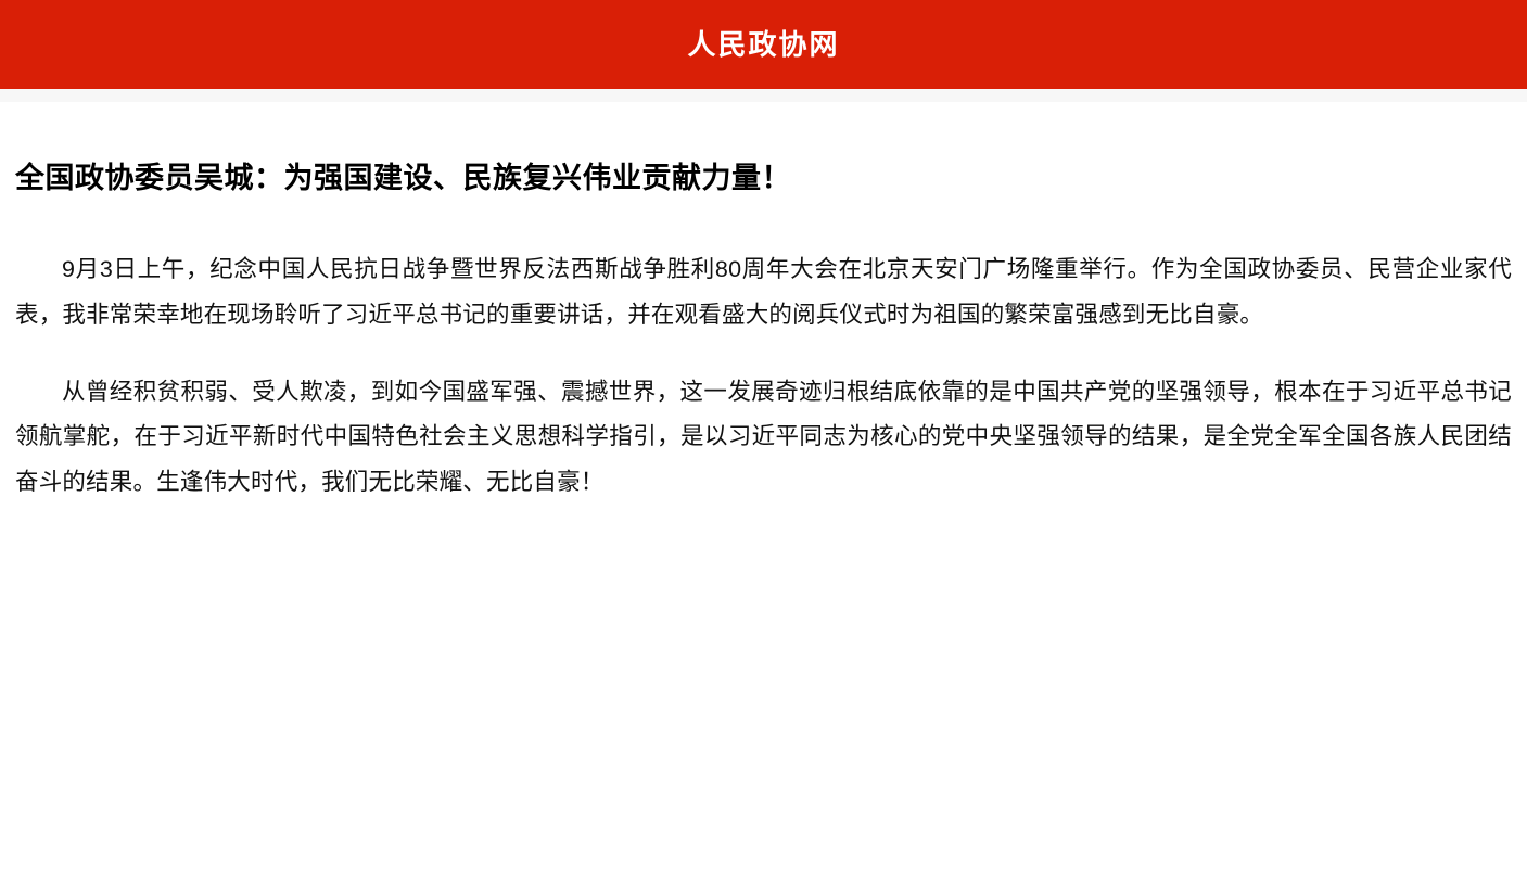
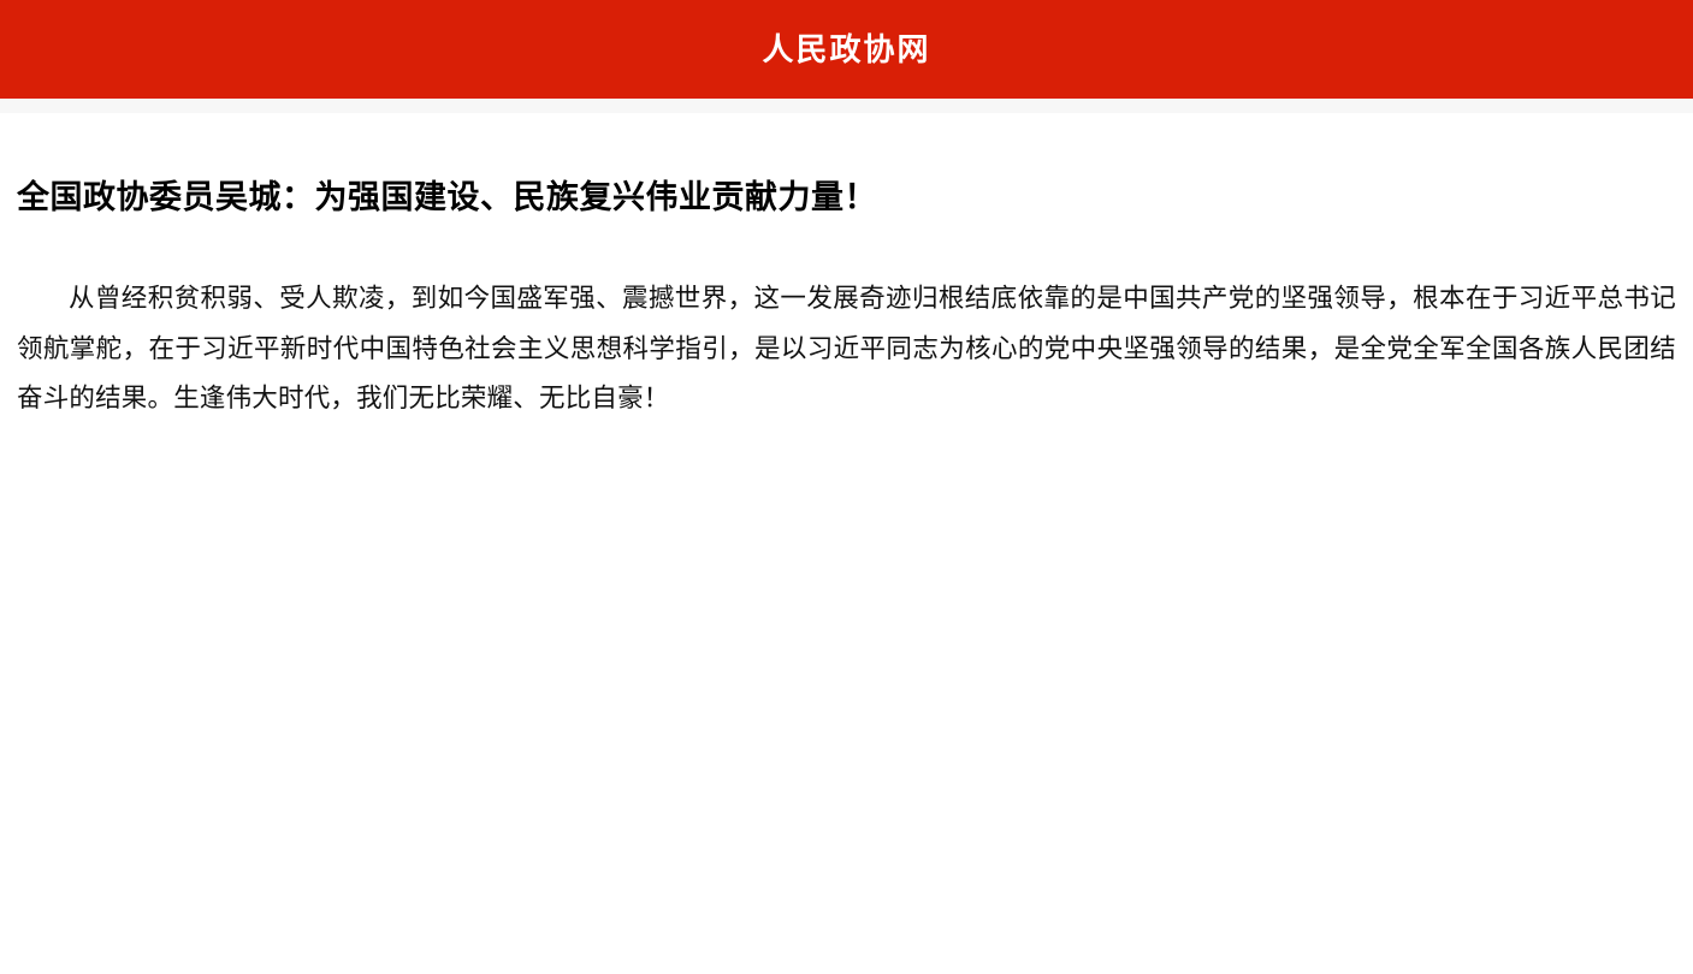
  人民政协网
  全国政协委员吴城：为强国建设、民族复兴伟业贡献力量！
- 9月3日上午，纪念中国人民抗日战争暨世界反法西斯战争胜利80周年大会在北京天安门广场隆重举行。作为全国政协委员、民营企业家代表，我非常荣幸地在现场聆听了习近平总书记的重要讲话，并在观看盛大的阅兵仪式时为祖国的繁荣富强感到无比自豪。
  从曾经积贫积弱、受人欺凌，到如今国盛军强、震撼世界，这一发展奇迹归根结底依靠的是中国共产党的坚强领导，根本在于习近平总书记领航掌舵，在于习近平新时代中国特色社会主义思想科学指引，是以习近平同志为核心的党中央坚强领导的结果，是全党全军全国各族人民团结奋斗的结果。生逢伟大时代，我们无比荣耀、无比自豪！
